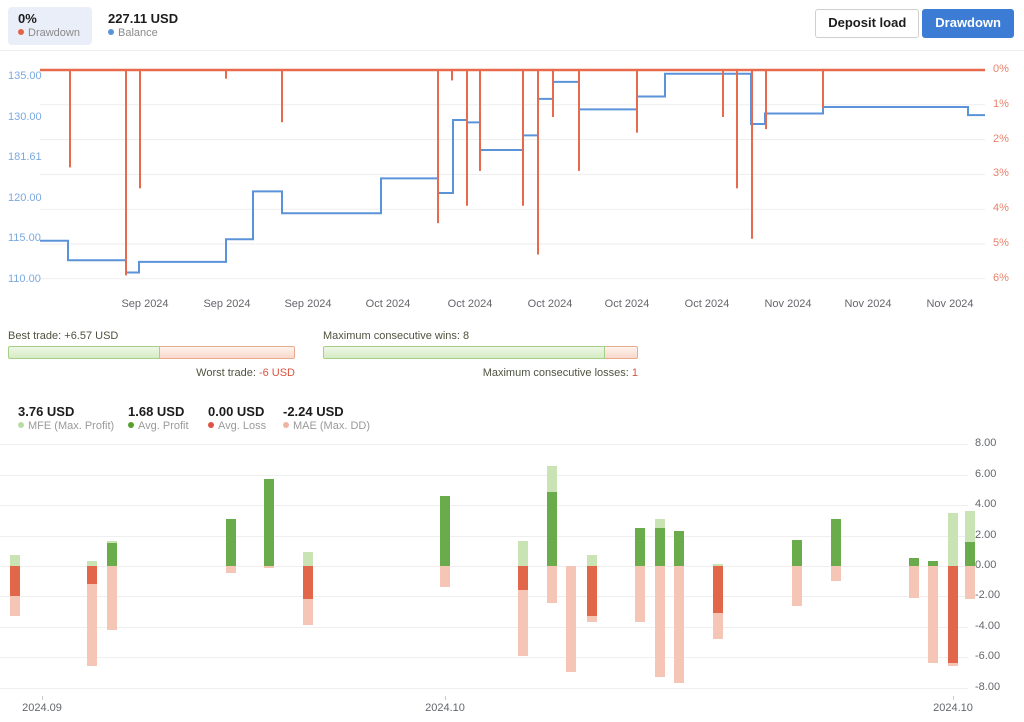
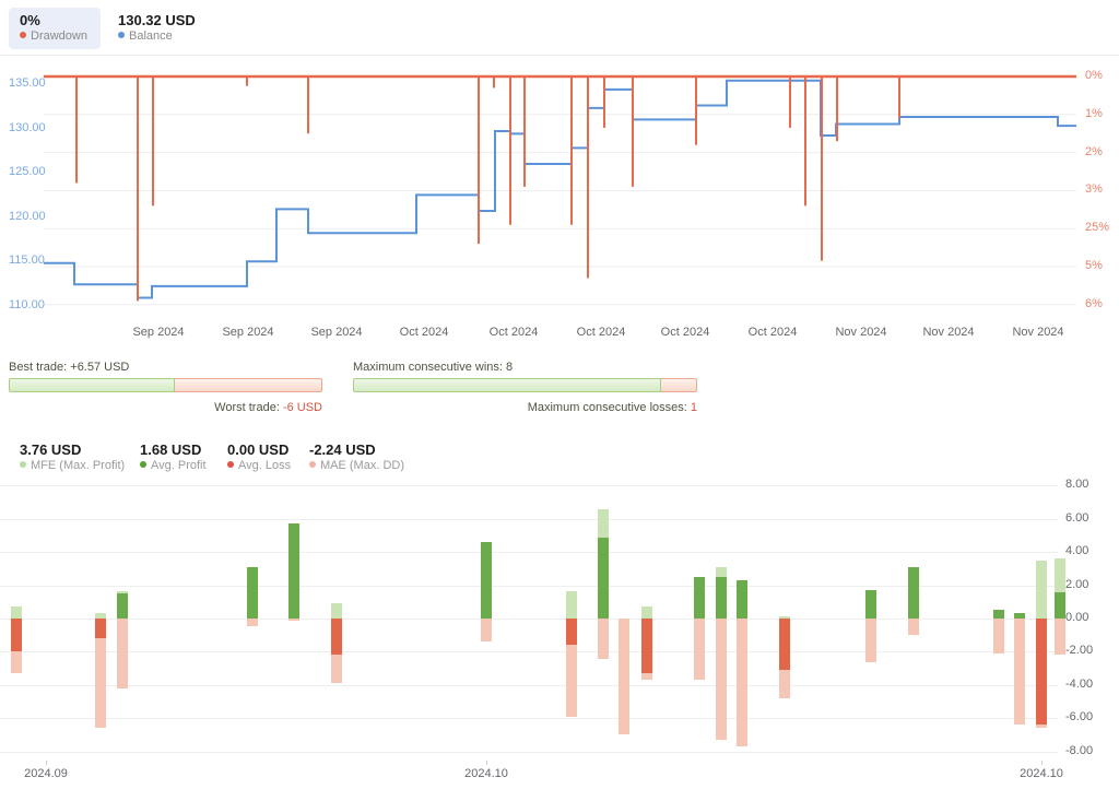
  0%
  Drawdown
- 227.11 USD
+ 130.32 USD
  Balance
- Deposit load Drawdown
  135.00
  130.00
- 181.61
+ 125.00
  120.00
  115.00
  110.00
  0%
  1%
  2%
  3%
- 4%
+ 25%
  5%
  6%
  Sep 2024
  Sep 2024
  Sep 2024
  Oct 2024
  Oct 2024
  Oct 2024
  Oct 2024
  Oct 2024
  Nov 2024
  Nov 2024
  Nov 2024
  Best trade: +6.57 USD
  Worst trade: -6 USD
  Maximum consecutive wins: 8
  Maximum consecutive losses: 1
  3.76 USD
  MFE (Max. Profit)
  1.68 USD
  Avg. Profit
  0.00 USD
  Avg. Loss
  -2.24 USD
  MAE (Max. DD)
  8.00
  6.00
  4.00
  2.00
  0.00
  -2.00
  -4.00
  -6.00
  -8.00
  2024.09
  2024.10
  2024.10
